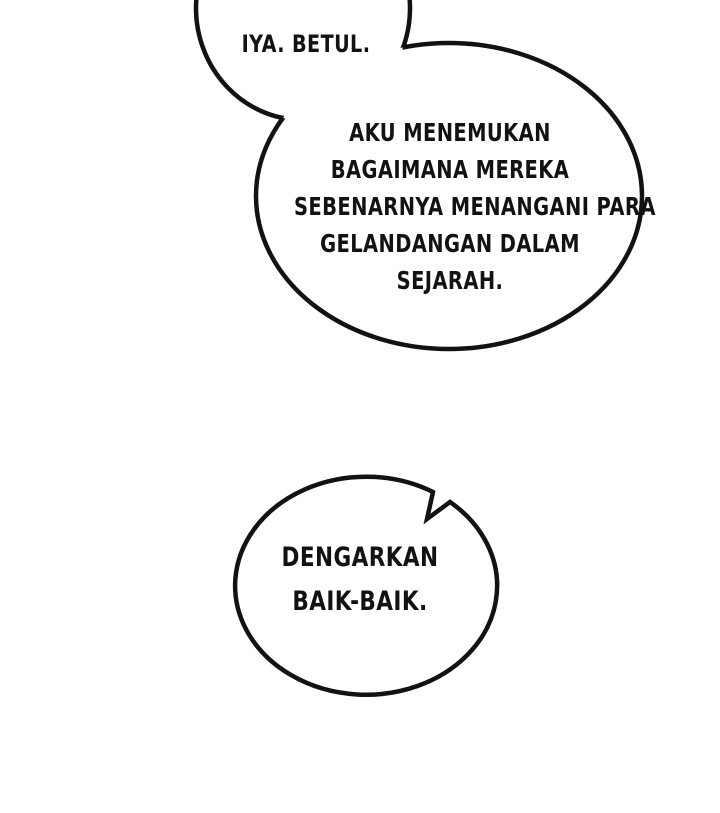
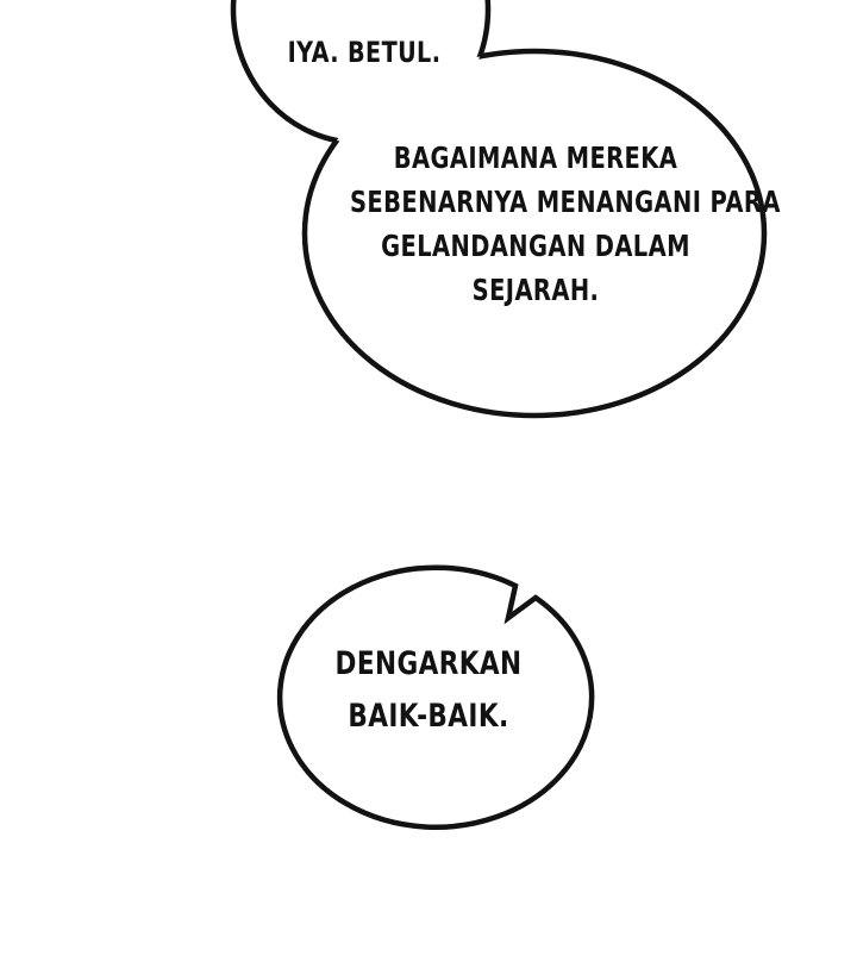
  IYA. BETUL.
- AKU MENEMUKAN
  BAGAIMANA MEREKA
  SEBENARNYA MENANGANI PARA
  GELANDANGAN DALAM
  SEJARAH.
  DENGARKAN
  BAIK-BAIK.
